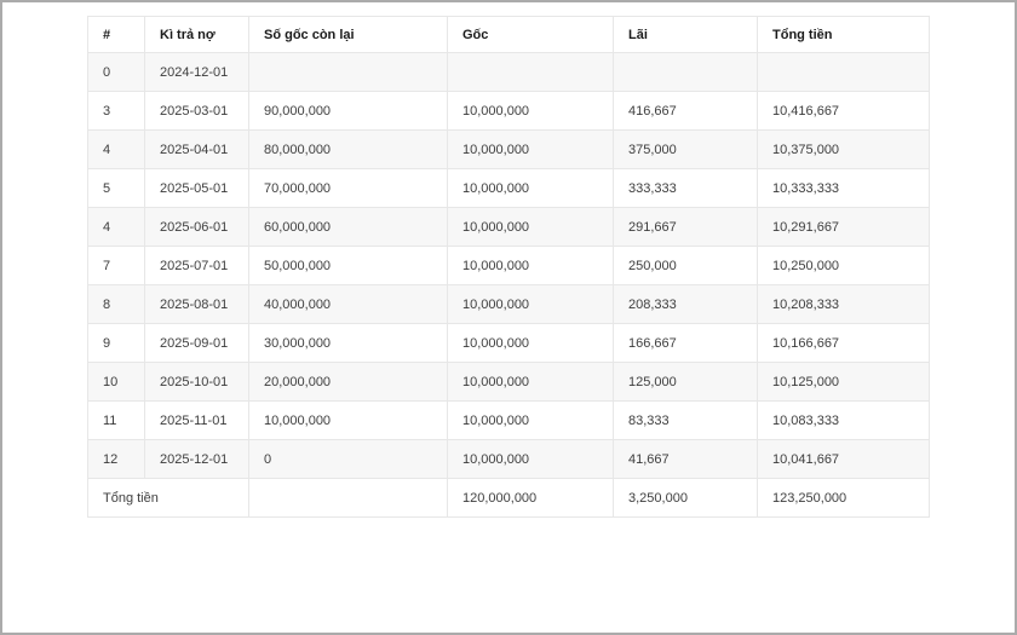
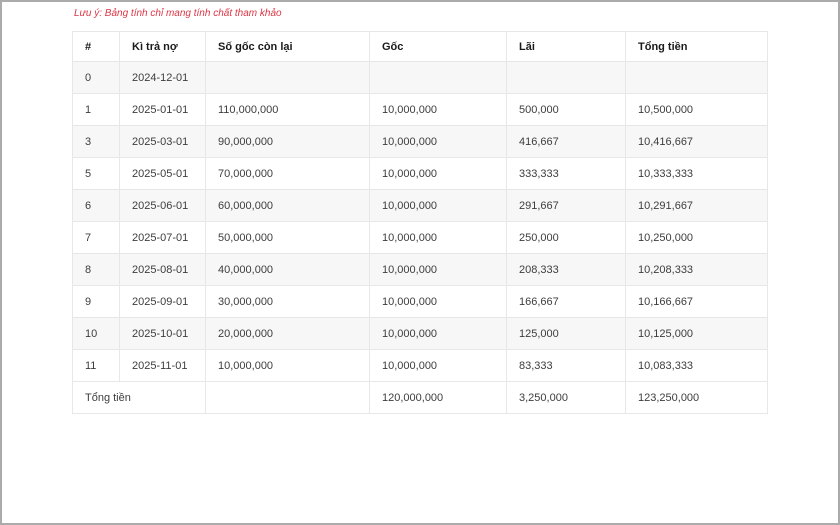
+ Lưu ý: Bảng tính chỉ mang tính chất tham khảo
  #	Kì trả nợ	Số gốc còn lại	Gốc	Lãi	Tổng tiền
  0	2024-12-01
+ 1	2025-01-01	110,000,000	10,000,000	500,000	10,500,000
  3	2025-03-01	90,000,000	10,000,000	416,667	10,416,667
- 4	2025-04-01	80,000,000	10,000,000	375,000	10,375,000
  5	2025-05-01	70,000,000	10,000,000	333,333	10,333,333
- 4	2025-06-01	60,000,000	10,000,000	291,667	10,291,667
+ 6	2025-06-01	60,000,000	10,000,000	291,667	10,291,667
  7	2025-07-01	50,000,000	10,000,000	250,000	10,250,000
  8	2025-08-01	40,000,000	10,000,000	208,333	10,208,333
  9	2025-09-01	30,000,000	10,000,000	166,667	10,166,667
  10	2025-10-01	20,000,000	10,000,000	125,000	10,125,000
  11	2025-11-01	10,000,000	10,000,000	83,333	10,083,333
- 12	2025-12-01	0	10,000,000	41,667	10,041,667
  Tổng tiền		120,000,000	3,250,000	123,250,000
